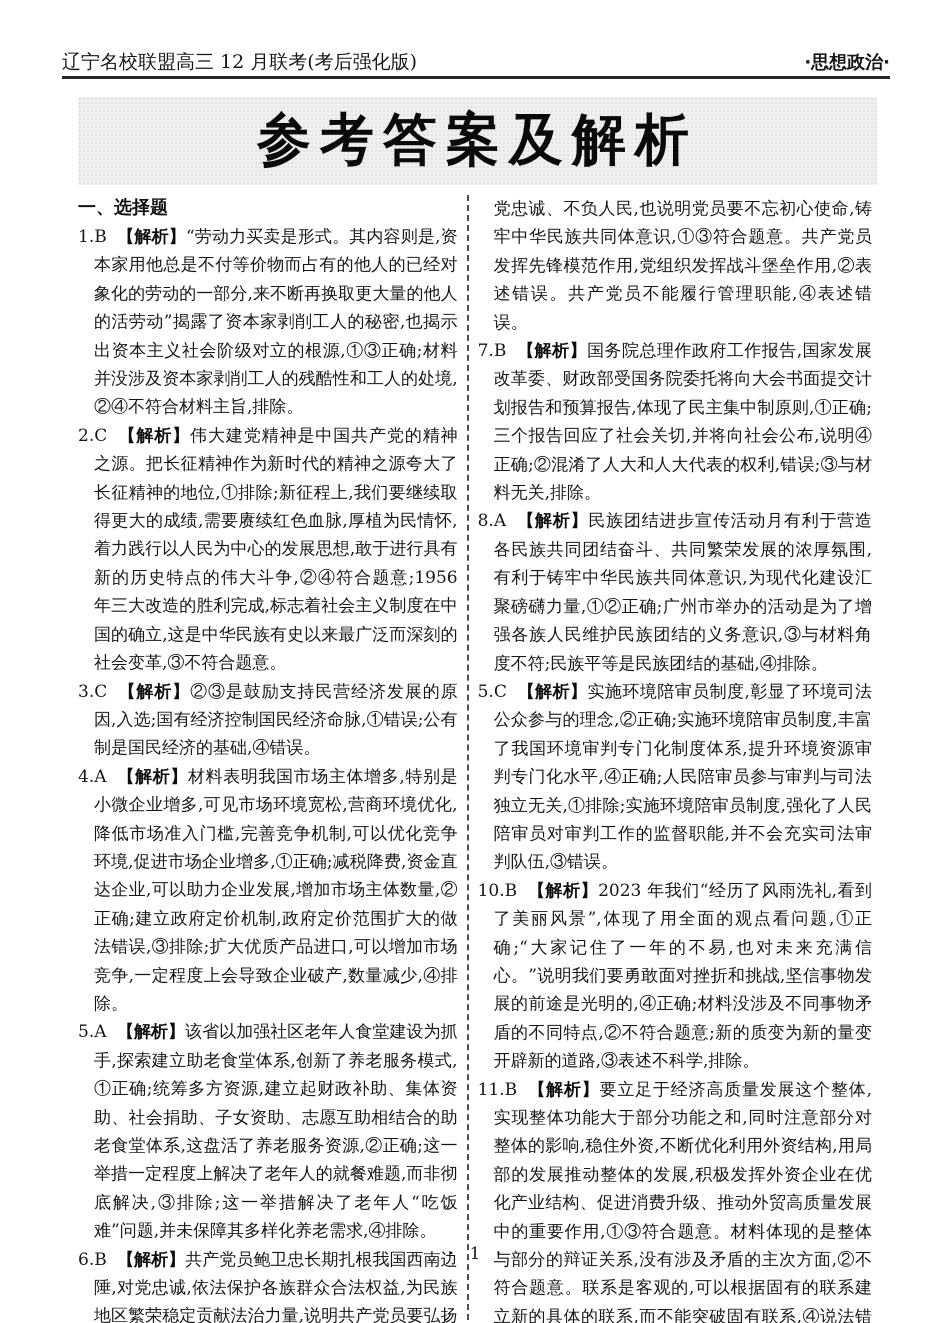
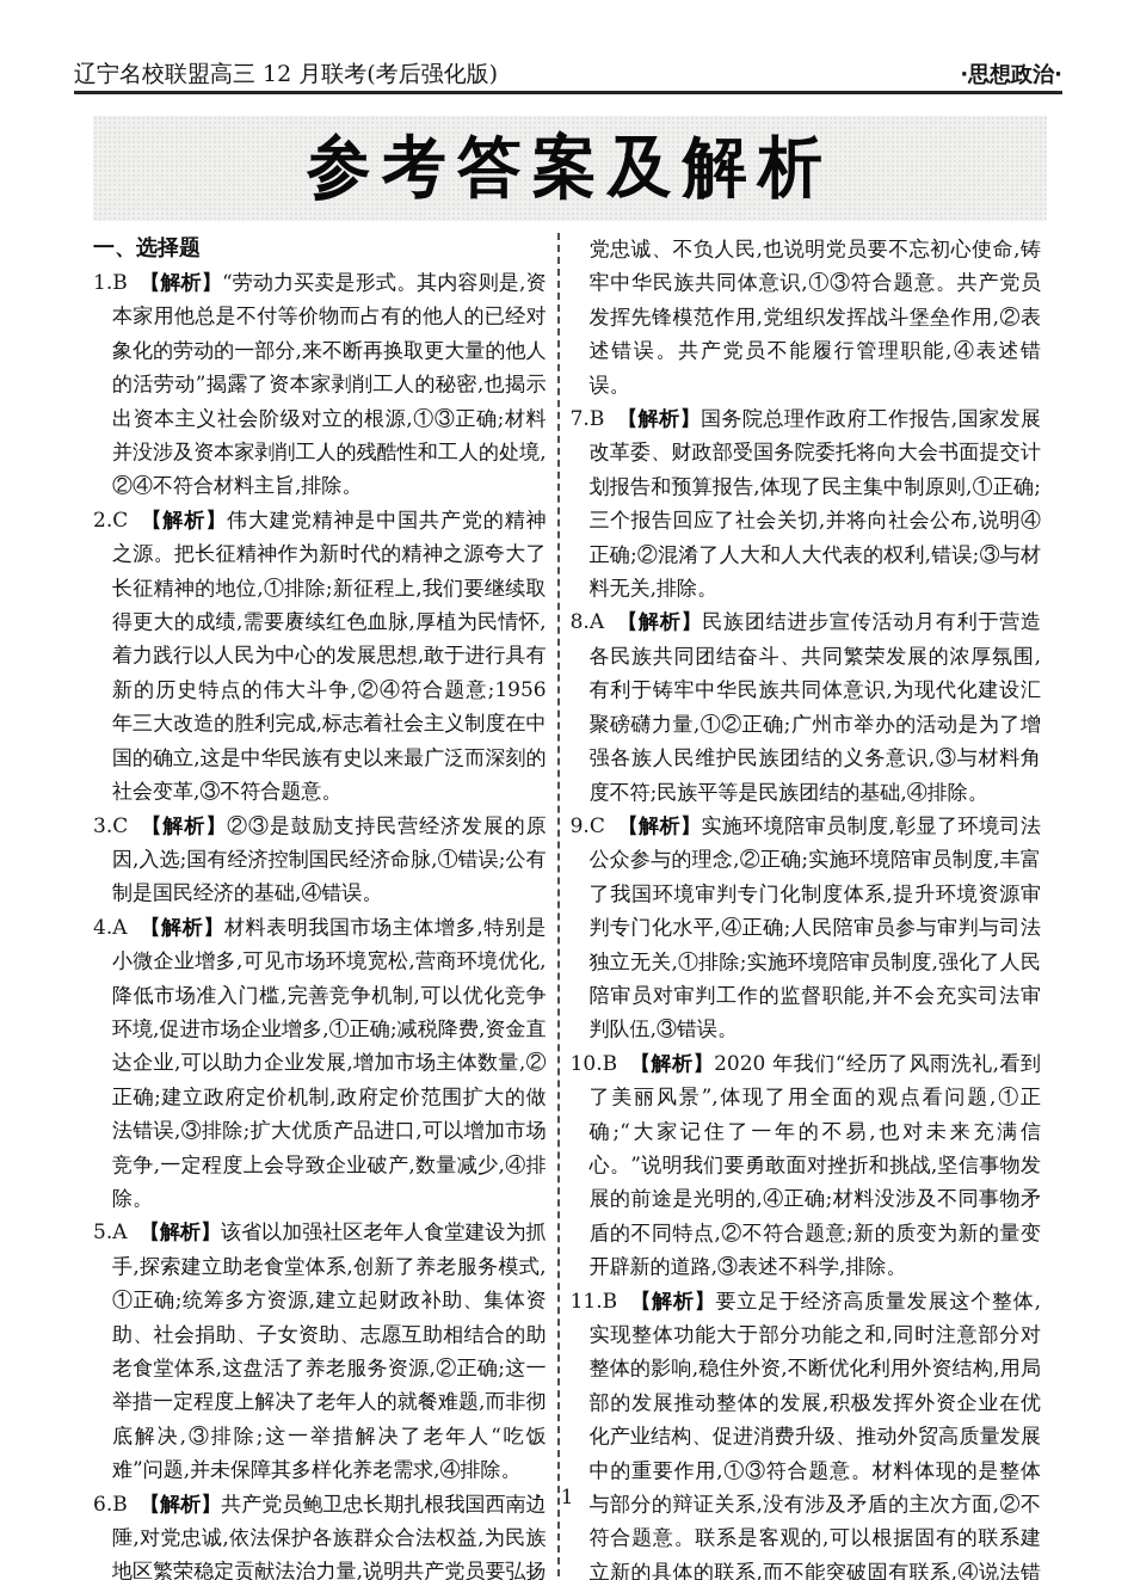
  辽宁名校联盟高三 12 月联考(考后强化版)
  ·思想政治·
  参考答案及解析
  一、选择题
  1.B 【解析】“劳动力买卖是形式。其内容则是,资本家用他总是不付等价物而占有的他人的已经对象化的劳动的一部分,来不断再换取更大量的他人的活劳动”揭露了资本家剥削工人的秘密,也揭示出资本主义社会阶级对立的根源,①③正确;材料并没涉及资本家剥削工人的残酷性和工人的处境,②④不符合材料主旨,排除。
  2.C 【解析】伟大建党精神是中国共产党的精神之源。把长征精神作为新时代的精神之源夸大了长征精神的地位,①排除;新征程上,我们要继续取得更大的成绩,需要赓续红色血脉,厚植为民情怀,着力践行以人民为中心的发展思想,敢于进行具有新的历史特点的伟大斗争,②④符合题意;1956 年三大改造的胜利完成,标志着社会主义制度在中国的确立,这是中华民族有史以来最广泛而深刻的社会变革,③不符合题意。
  3.C 【解析】②③是鼓励支持民营经济发展的原因,入选;国有经济控制国民经济命脉,①错误;公有制是国民经济的基础,④错误。
  4.A 【解析】材料表明我国市场主体增多,特别是小微企业增多,可见市场环境宽松,营商环境优化,降低市场准入门槛,完善竞争机制,可以优化竞争环境,促进市场企业增多,①正确;减税降费,资金直达企业,可以助力企业发展,增加市场主体数量,②正确;建立政府定价机制,政府定价范围扩大的做法错误,③排除;扩大优质产品进口,可以增加市场竞争,一定程度上会导致企业破产,数量减少,④排除。
  5.A 【解析】该省以加强社区老年人食堂建设为抓手,探索建立助老食堂体系,创新了养老服务模式,①正确;统筹多方资源,建立起财政补助、集体资助、社会捐助、子女资助、志愿互助相结合的助老食堂体系,这盘活了养老服务资源,②正确;这一举措一定程度上解决了老年人的就餐难题,而非彻底解决,③排除;这一举措解决了老年人“吃饭难”问题,并未保障其多样化养老需求,④排除。
  6.B 【解析】共产党员鲍卫忠长期扎根我国西南边陲,对党忠诚,依法保护各族群众合法权益,为民族地区繁荣稳定贡献法治力量,说明共产党员要弘扬
  党忠诚、不负人民,也说明党员要不忘初心使命,铸牢中华民族共同体意识,①③符合题意。共产党员发挥先锋模范作用,党组织发挥战斗堡垒作用,②表述错误。共产党员不能履行管理职能,④表述错误。
  7.B 【解析】国务院总理作政府工作报告,国家发展改革委、财政部受国务院委托将向大会书面提交计划报告和预算报告,体现了民主集中制原则,①正确;三个报告回应了社会关切,并将向社会公布,说明④正确;②混淆了人大和人大代表的权利,错误;③与材料无关,排除。
  8.A 【解析】民族团结进步宣传活动月有利于营造各民族共同团结奋斗、共同繁荣发展的浓厚氛围,有利于铸牢中华民族共同体意识,为现代化建设汇聚磅礴力量,①②正确;广州市举办的活动是为了增强各族人民维护民族团结的义务意识,③与材料角度不符;民族平等是民族团结的基础,④排除。
- 5.C 【解析】实施环境陪审员制度,彰显了环境司法公众参与的理念,②正确;实施环境陪审员制度,丰富了我国环境审判专门化制度体系,提升环境资源审判专门化水平,④正确;人民陪审员参与审判与司法独立无关,①排除;实施环境陪审员制度,强化了人民陪审员对审判工作的监督职能,并不会充实司法审判队伍,③错误。
+ 9.C 【解析】实施环境陪审员制度,彰显了环境司法公众参与的理念,②正确;实施环境陪审员制度,丰富了我国环境审判专门化制度体系,提升环境资源审判专门化水平,④正确;人民陪审员参与审判与司法独立无关,①排除;实施环境陪审员制度,强化了人民陪审员对审判工作的监督职能,并不会充实司法审判队伍,③错误。
- 10.B 【解析】2023 年我们“经历了风雨洗礼,看到了美丽风景”,体现了用全面的观点看问题,①正确;“大家记住了一年的不易,也对未来充满信心。”说明我们要勇敢面对挫折和挑战,坚信事物发展的前途是光明的,④正确;材料没涉及不同事物矛盾的不同特点,②不符合题意;新的质变为新的量变开辟新的道路,③表述不科学,排除。
+ 10.B 【解析】2020 年我们“经历了风雨洗礼,看到了美丽风景”,体现了用全面的观点看问题,①正确;“大家记住了一年的不易,也对未来充满信心。”说明我们要勇敢面对挫折和挑战,坚信事物发展的前途是光明的,④正确;材料没涉及不同事物矛盾的不同特点,②不符合题意;新的质变为新的量变开辟新的道路,③表述不科学,排除。
  11.B 【解析】要立足于经济高质量发展这个整体,实现整体功能大于部分功能之和,同时注意部分对整体的影响,稳住外资,不断优化利用外资结构,用局部的发展推动整体的发展,积极发挥外资企业在优化产业结构、促进消费升级、推动外贸高质量发展中的重要作用,①③符合题意。材料体现的是整体与部分的辩证关系,没有涉及矛盾的主次方面,②不符合题意。联系是客观的,可以根据固有的联系建立新的具体的联系,而不能突破固有联系,④说法错
  · 1 ·
